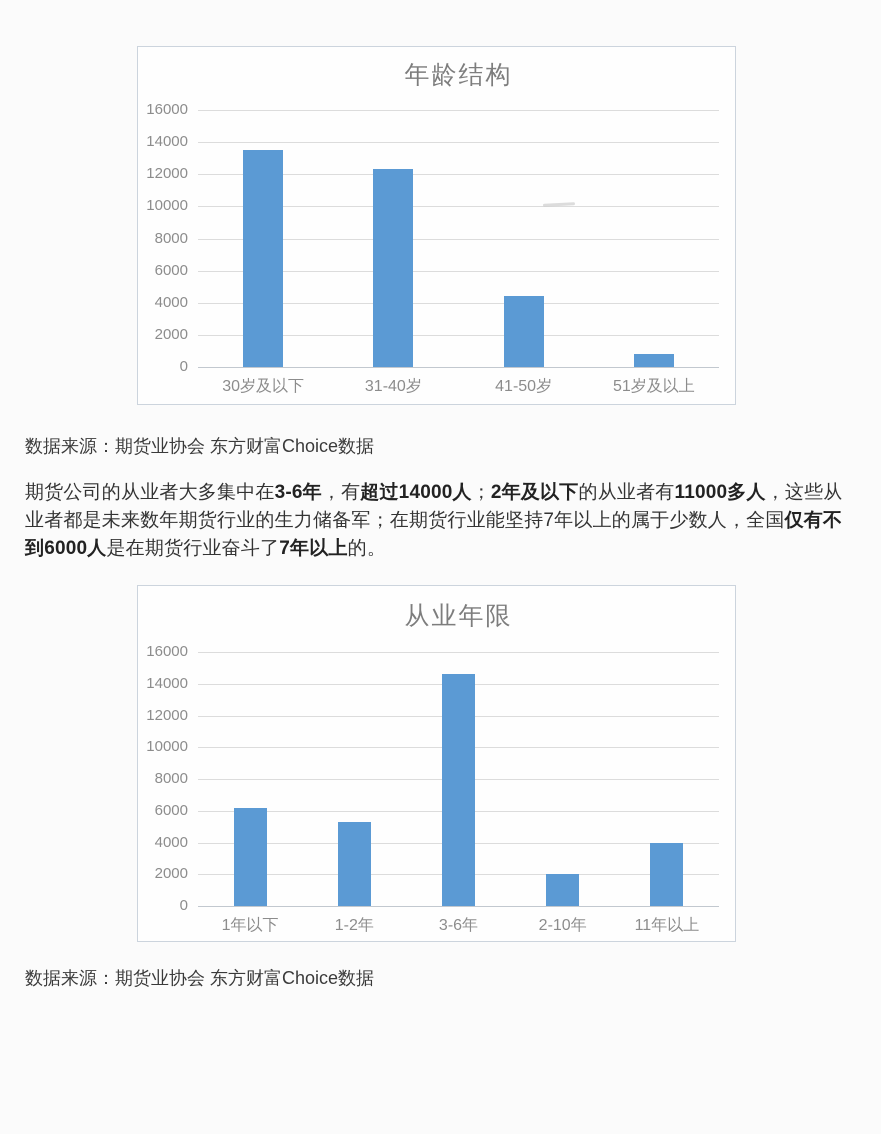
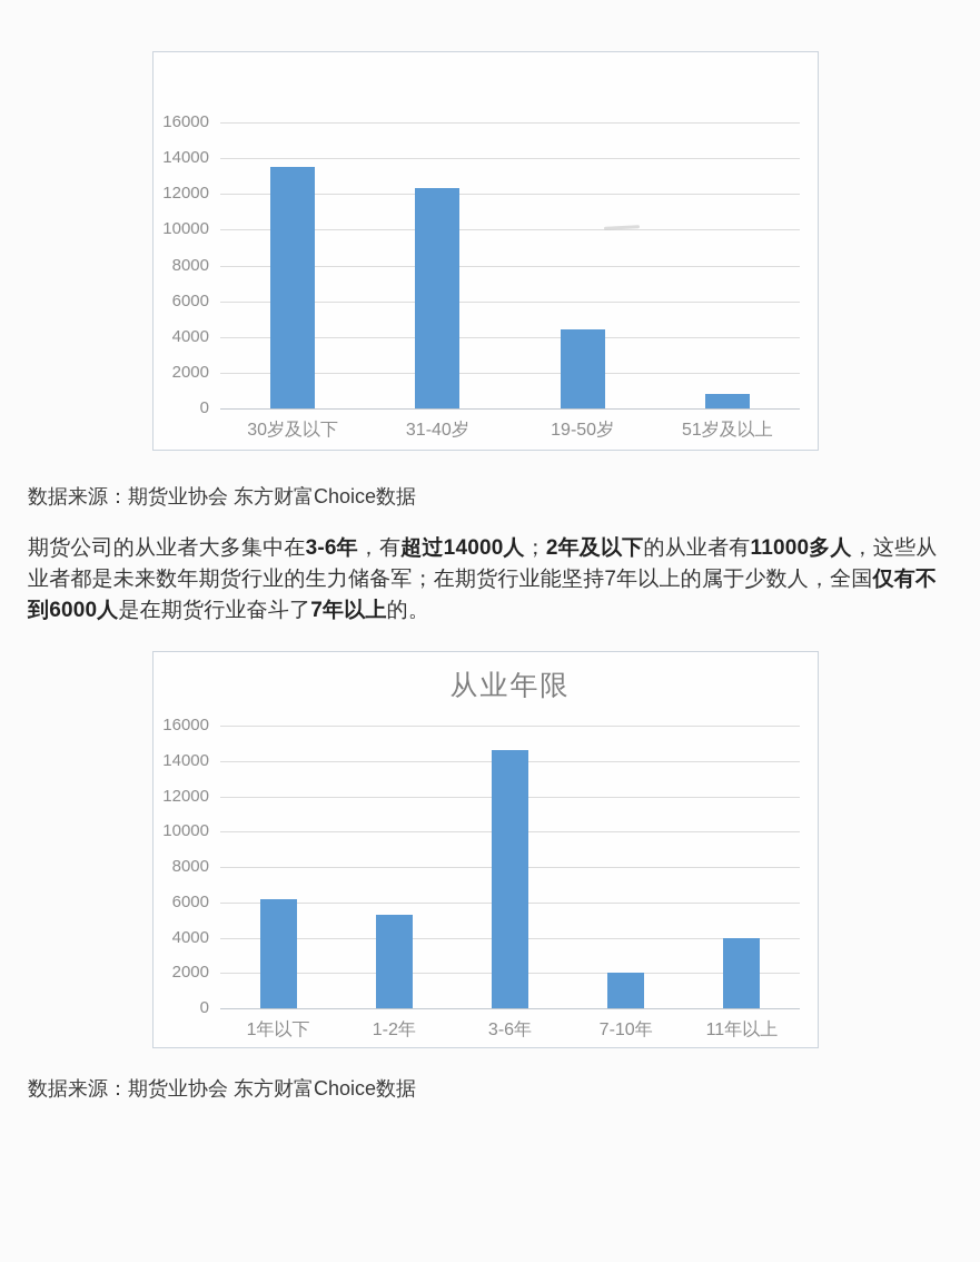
- 年龄结构
  0
  2000
  4000
  6000
  8000
  10000
  12000
  14000
  16000
  30岁及以下
  31-40岁
- 41-50岁
+ 19-50岁
  51岁及以上
  数据来源：期货业协会 东方财富Choice数据
  期货公司的从业者大多集中在3-6年，有超过14000人；2年及以下的从业者有11000多人，这些从业者都是未来数年期货行业的生力储备军；在期货行业能坚持7年以上的属于少数人，全国仅有不到6000人是在期货行业奋斗了7年以上的。
  从业年限
  0
  2000
  4000
  6000
  8000
  10000
  12000
  14000
  16000
  1年以下
  1-2年
  3-6年
- 2-10年
+ 7-10年
  11年以上
  数据来源：期货业协会 东方财富Choice数据
